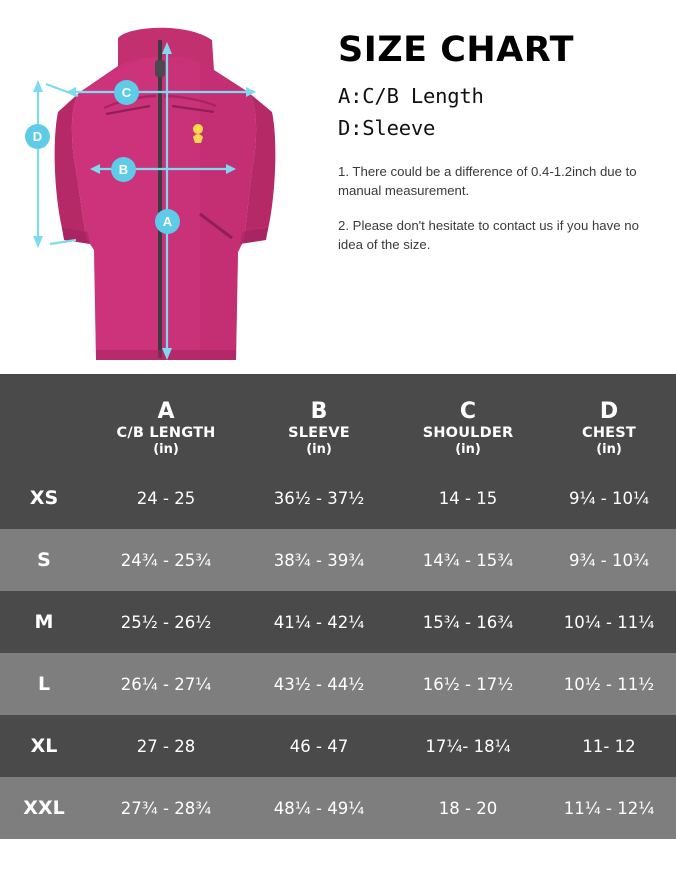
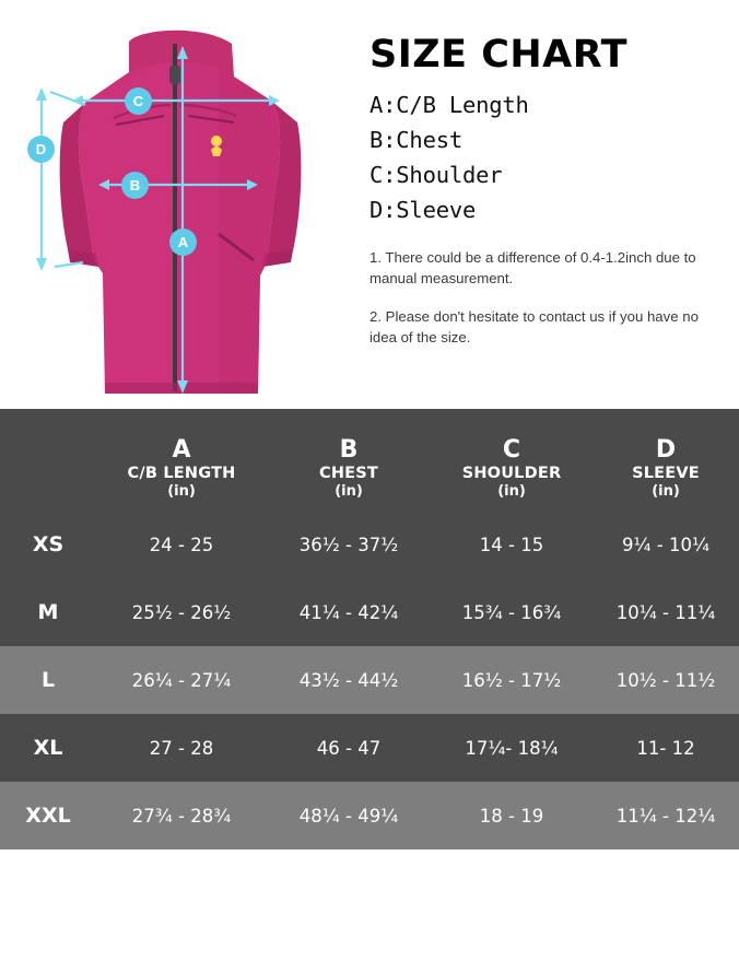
  C
  D
  B
  A
  SIZE CHART
  A:C/B Length
+ B:Chest
+ C:Shoulder
  D:Sleeve
  1. There could be a difference of 0.4-1.2inch due to manual measurement.
  2. Please don't hesitate to contact us if you have no idea of the size.
  A
  C/B LENGTH
  (in)
  B
- SLEEVE
+ CHEST
  (in)
  C
  SHOULDER
  (in)
  D
- CHEST
+ SLEEVE
  (in)
  XS
  24 - 25
  36½ - 37½
  14 - 15
  9¼ - 10¼
- S
- 24¾ - 25¾
- 38¾ - 39¾
- 14¾ - 15¾
- 9¾ - 10¾
  M
  25½ - 26½
  41¼ - 42¼
  15¾ - 16¾
  10¼ - 11¼
  L
  26¼ - 27¼
  43½ - 44½
  16½ - 17½
  10½ - 11½
  XL
  27 - 28
  46 - 47
  17¼- 18¼
  11- 12
  XXL
  27¾ - 28¾
  48¼ - 49¼
- 18 - 20
+ 18 - 19
  11¼ - 12¼
